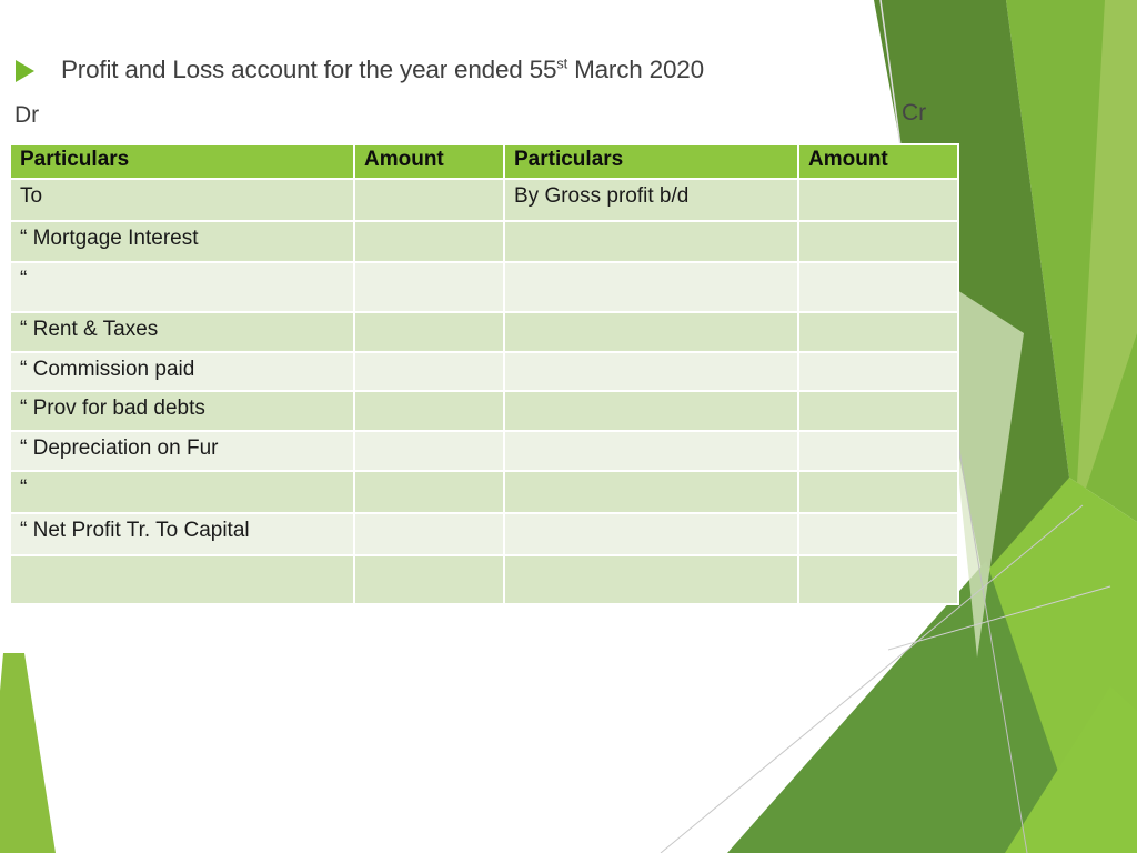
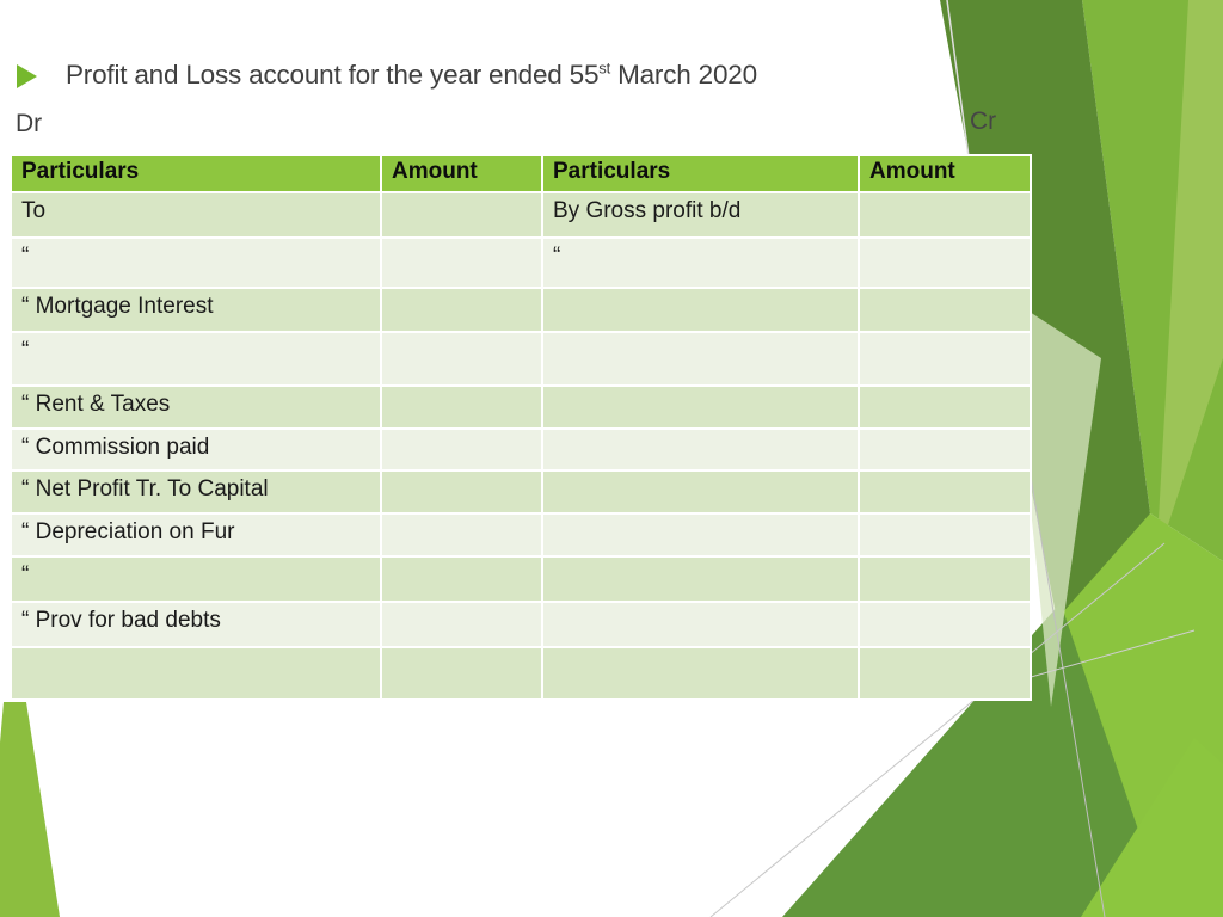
  Profit and Loss account for the year ended 55st March 2020
  Dr
  Cr
  Particulars	Amount	Particulars	Amount
  To		By Gross profit b/d
+ “		“
  “ Mortgage Interest
  “
  “ Rent & Taxes
  “ Commission paid
- “ Prov for bad debts
+ “ Net Profit Tr. To Capital
  “ Depreciation on Fur
  “
- “ Net Profit Tr. To Capital
+ “ Prov for bad debts
